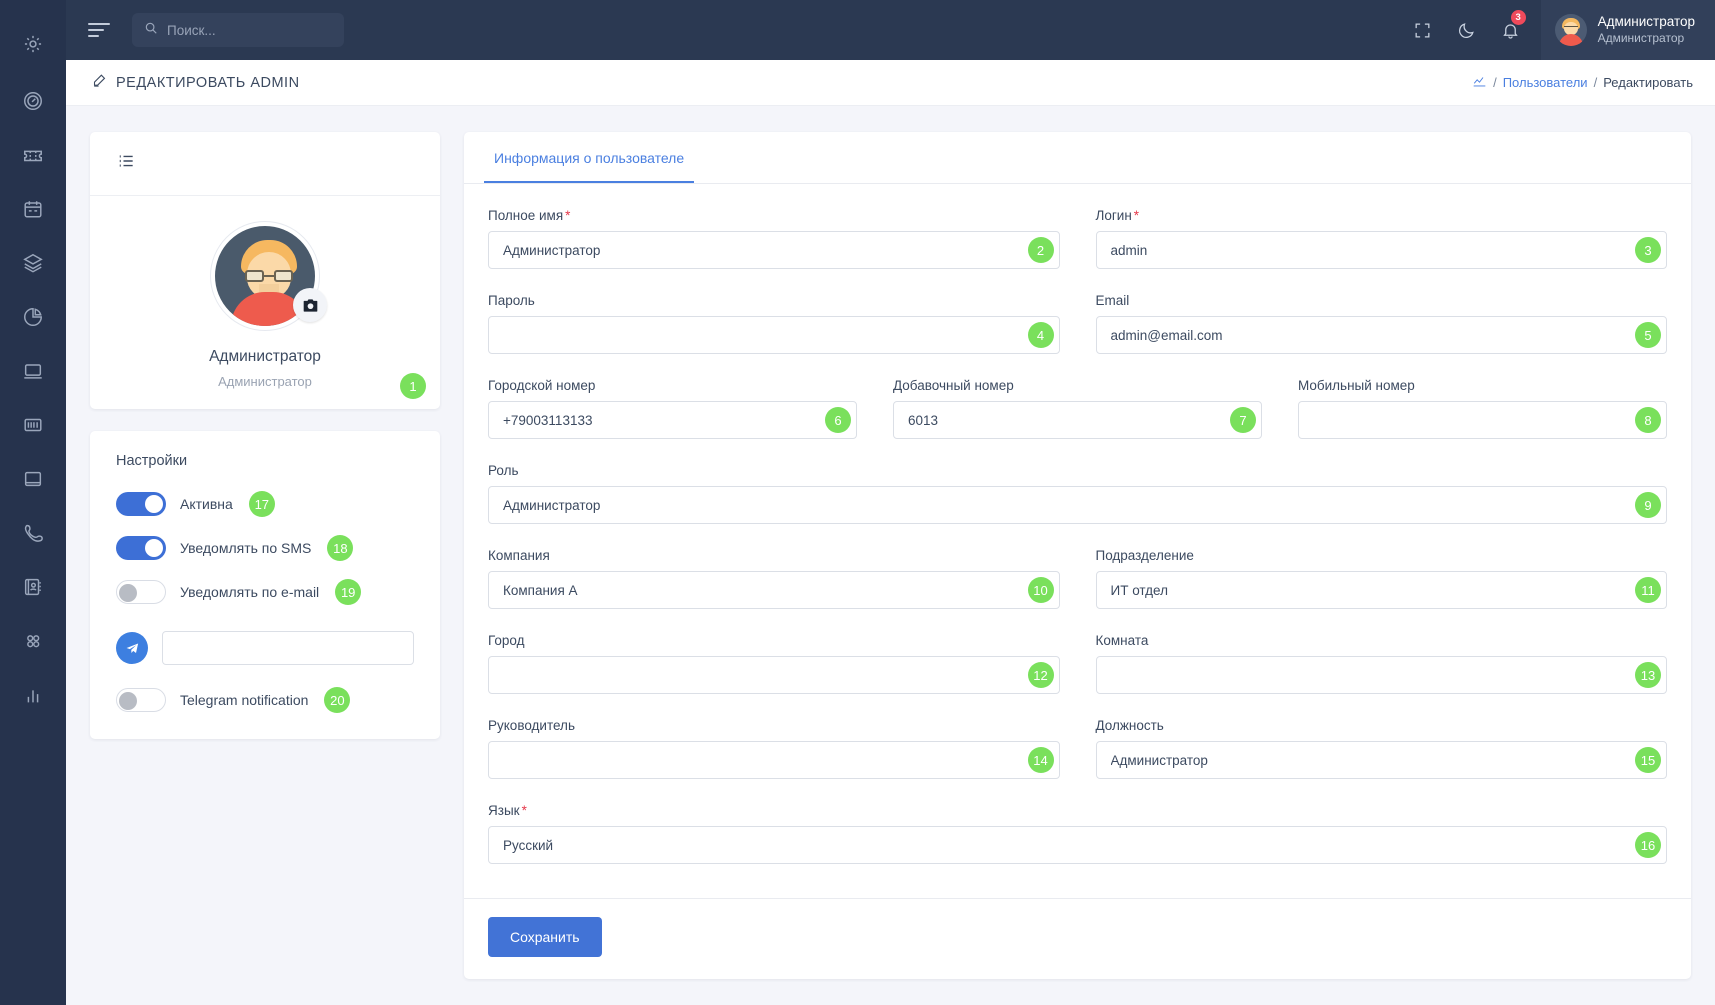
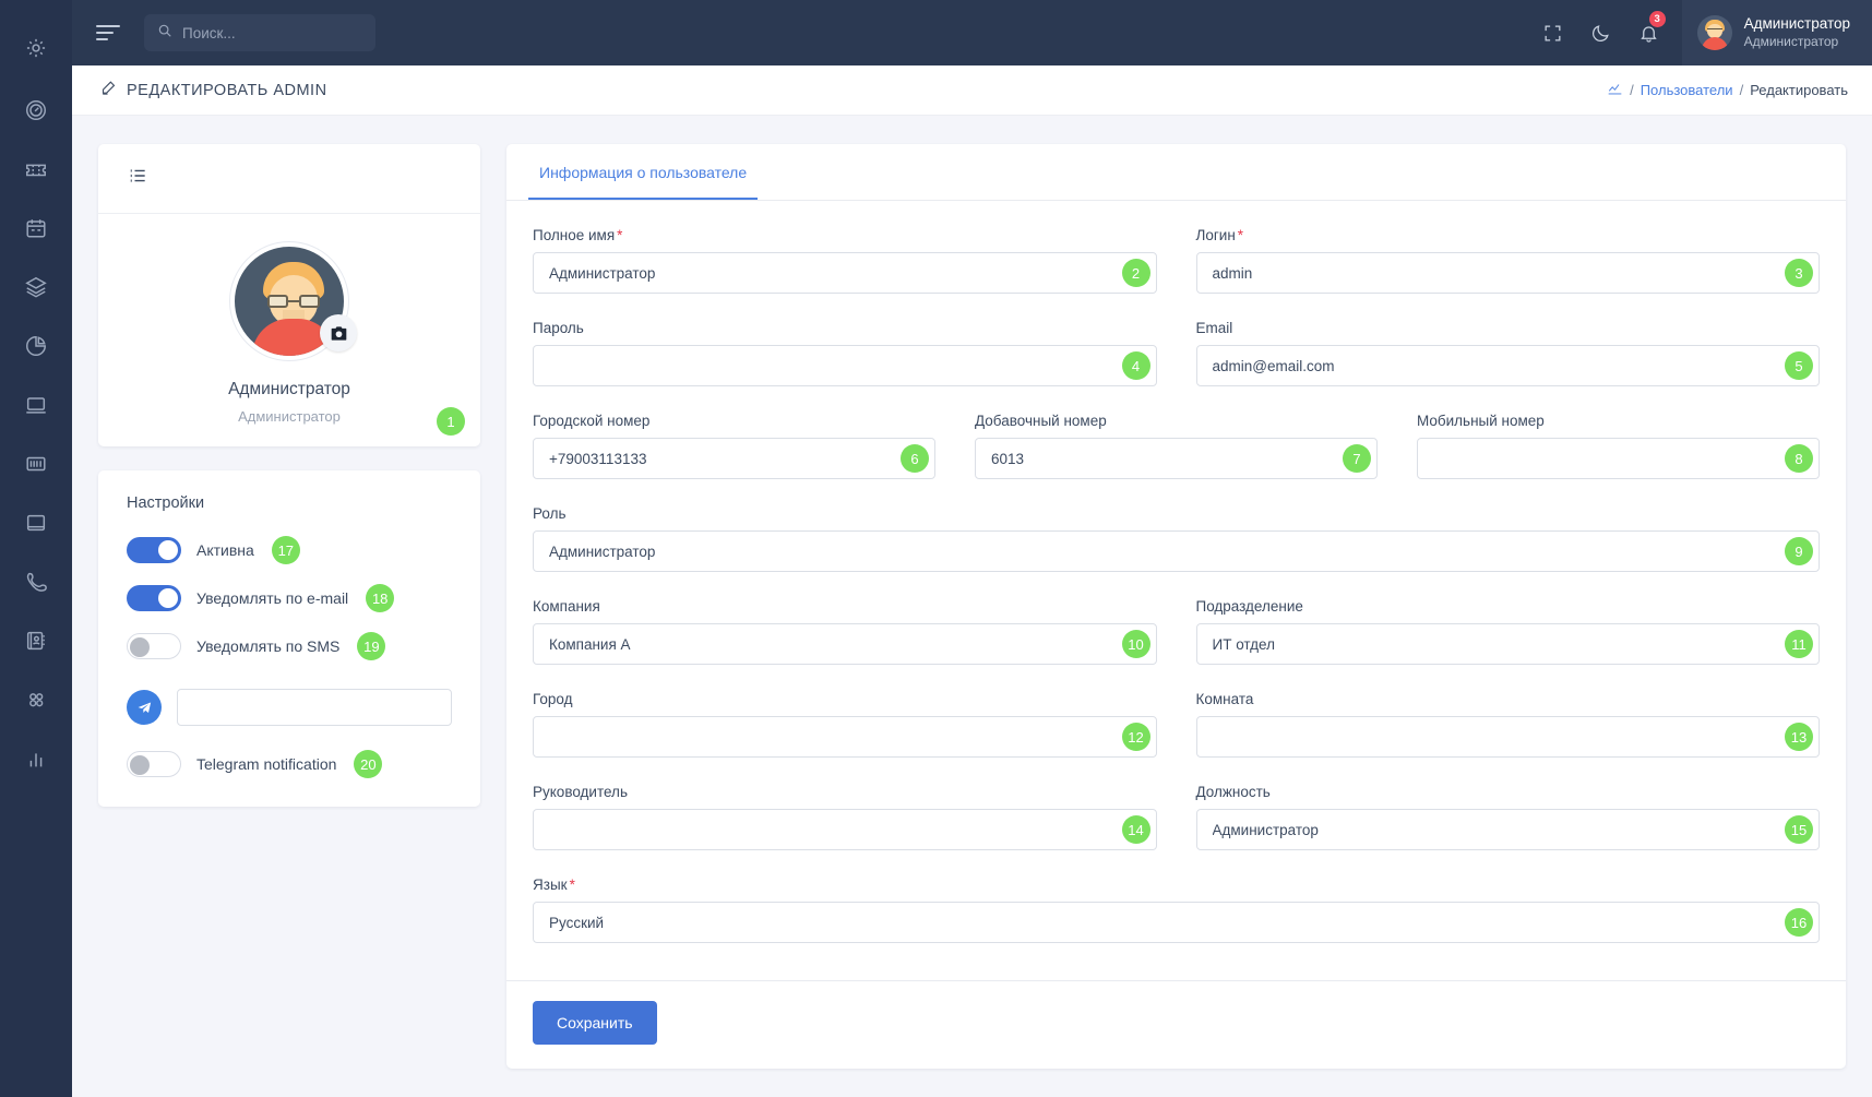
  Поиск...
  3
  Администратор
  Администратор
  РЕДАКТИРОВАТЬ ADMIN
  /
  Пользователи
  /
  Редактировать
  Администратор
  Администратор
  1
  Настройки
  Активна
  17
- Уведомлять по SMS
+ Уведомлять по e-mail
  18
- Уведомлять по e-mail
+ Уведомлять по SMS
  19
  Telegram notification
  20
  Информация о пользователе
  Полное имя *
  Администратор
  2
  Логин *
  admin
  3
  Пароль
  4
  Email
  admin@email.com
  5
  Городской номер
  +79003113133
  6
  Добавочный номер
  6013
  7
  Мобильный номер
  8
  Роль
  Администратор
  9
  Компания
  Компания А
  10
  Подразделение
  ИТ отдел
  11
  Город
  12
  Комната
  13
  Руководитель
  14
  Должность
  Администратор
  15
  Язык *
  Русский
  16
  Сохранить
